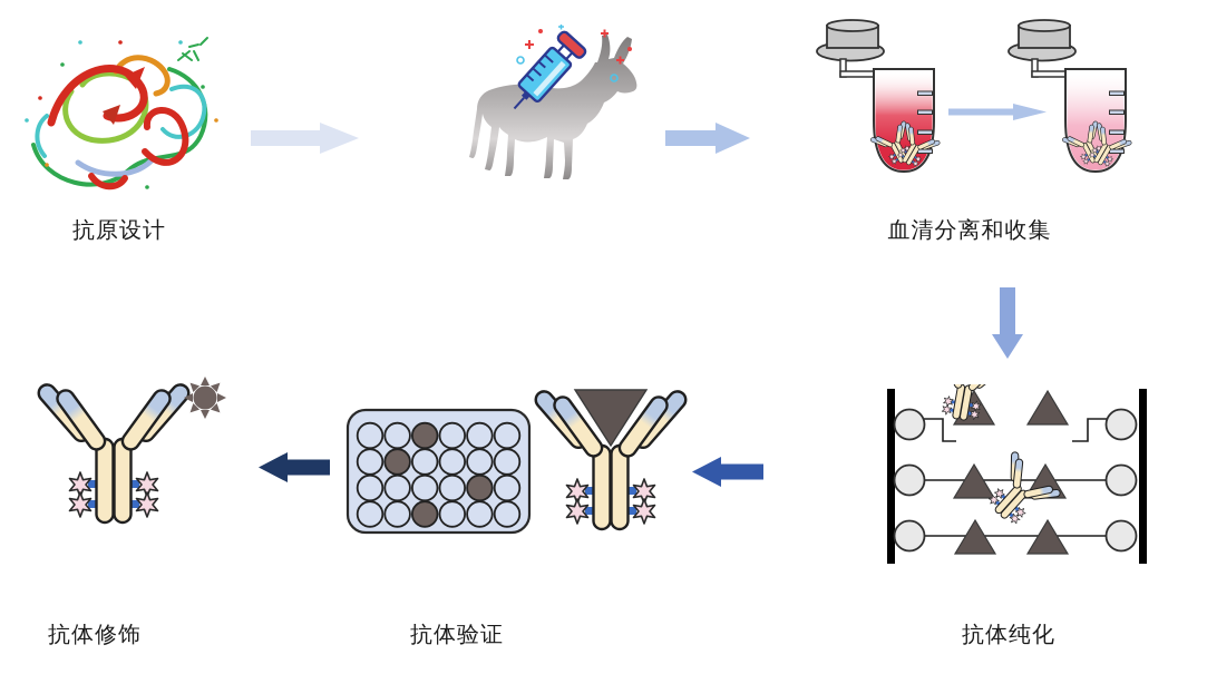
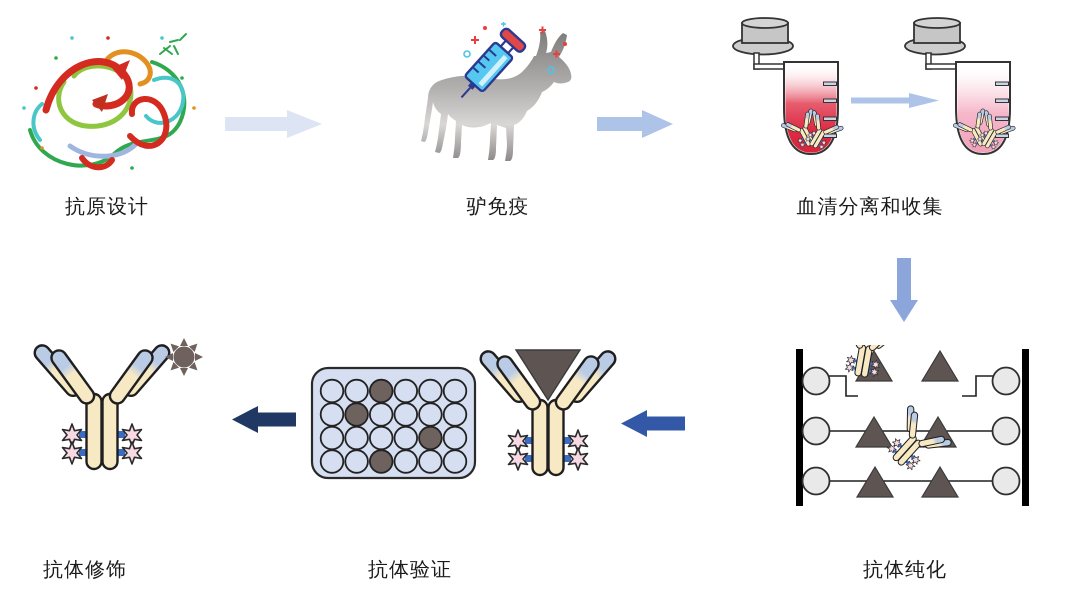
  抗原设计
+ 驴免疫
  血清分离和收集
  抗体纯化
  抗体验证
  抗体修饰
